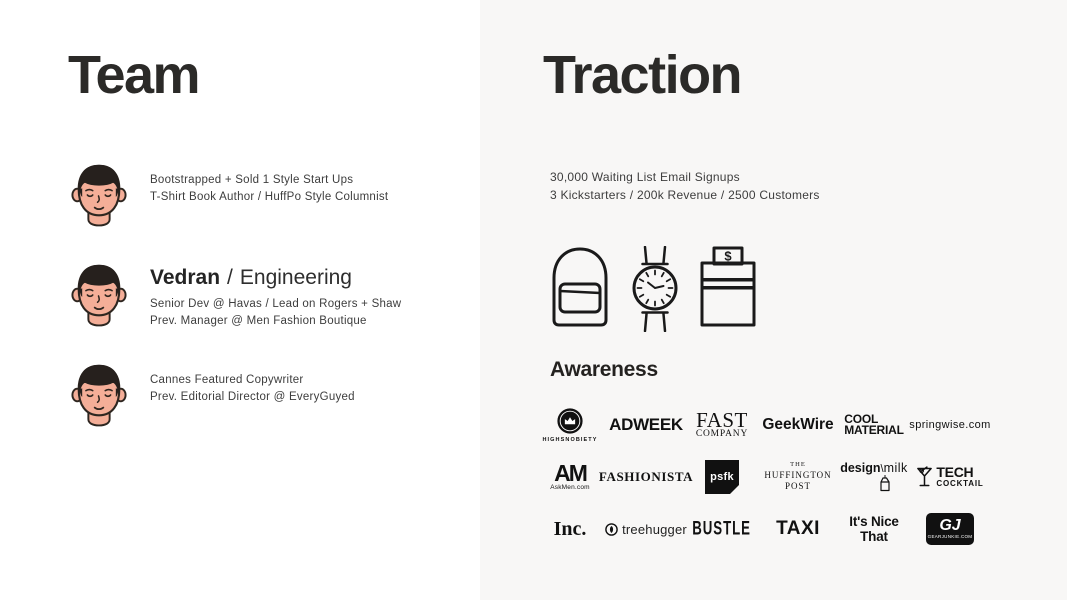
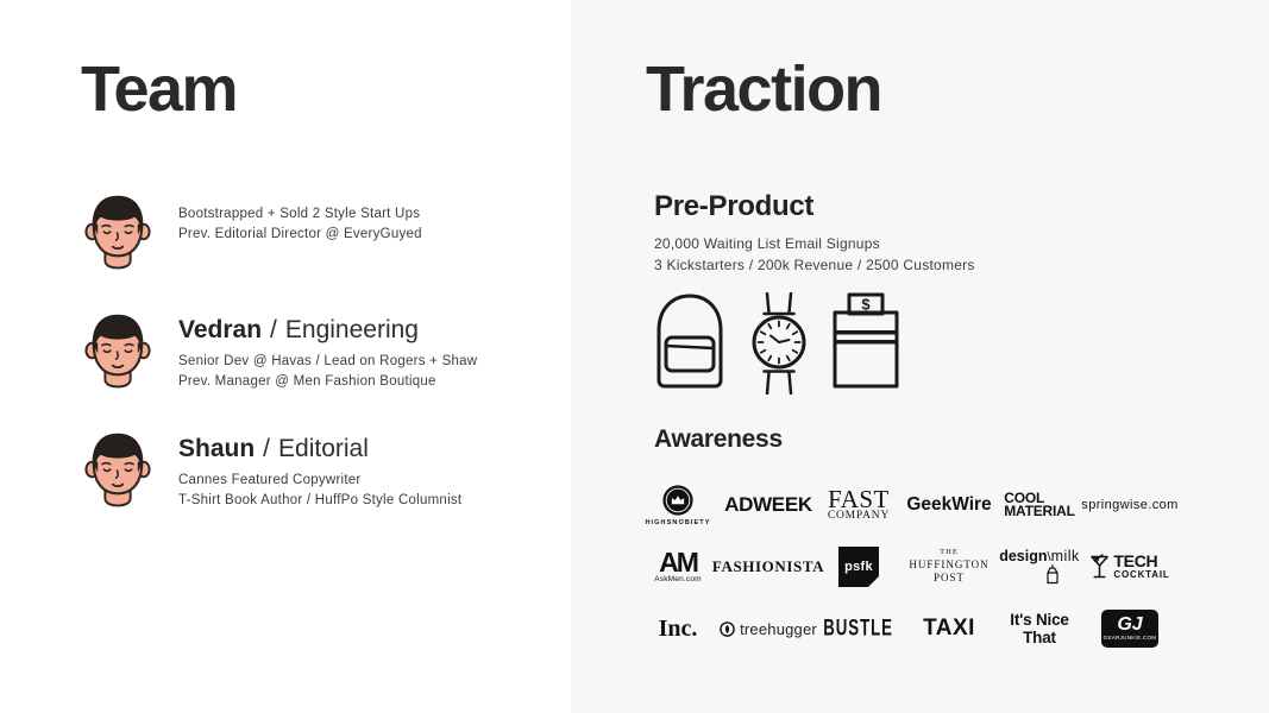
  Team
  Traction
- Bootstrapped + Sold 1 Style Start Ups
+ Bootstrapped + Sold 2 Style Start Ups
- T-Shirt Book Author / HuffPo Style Columnist
+ Prev. Editorial Director @ EveryGuyed
  Vedran / Engineering
  Senior Dev @ Havas / Lead on Rogers + Shaw
  Prev. Manager @ Men Fashion Boutique
+ Shaun / Editorial
  Cannes Featured Copywriter
- Prev. Editorial Director @ EveryGuyed
+ T-Shirt Book Author / HuffPo Style Columnist
+ Pre-Product
- 30,000 Waiting List Email Signups
+ 20,000 Waiting List Email Signups
  3 Kickstarters / 200k Revenue / 2500 Customers
  $
  Awareness
  ADWEEK
  FAST
  COMPANY
  GeekWire
  COOL
  MATERIAL
  springwise.com
  AM
  FASHIONISTA
  psfk
  HUFFINGTON
  POST
  design
  \
  milk
  TECH
  COCKTAIL
  Inc.
  treehugger
  BUSTLE
  TAXI
  It's Nice That
  GJ
